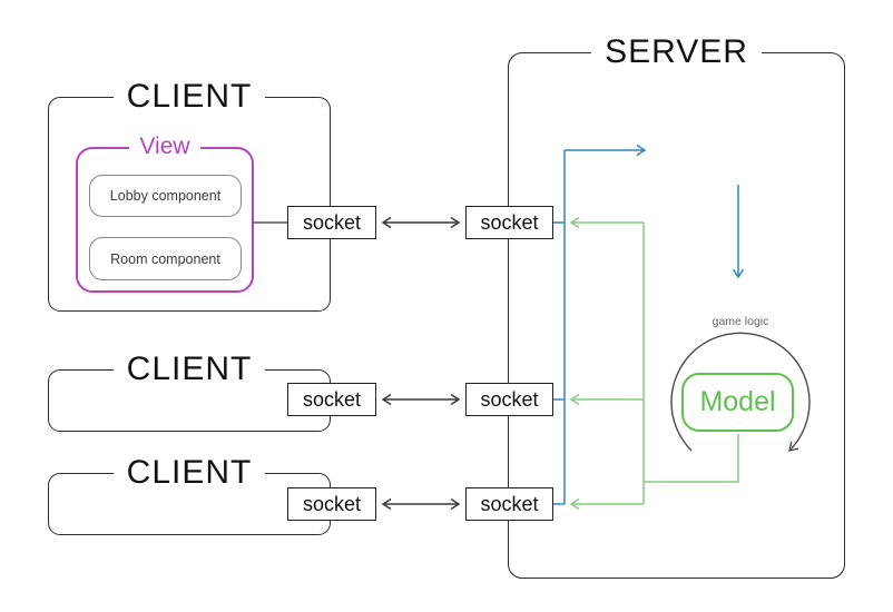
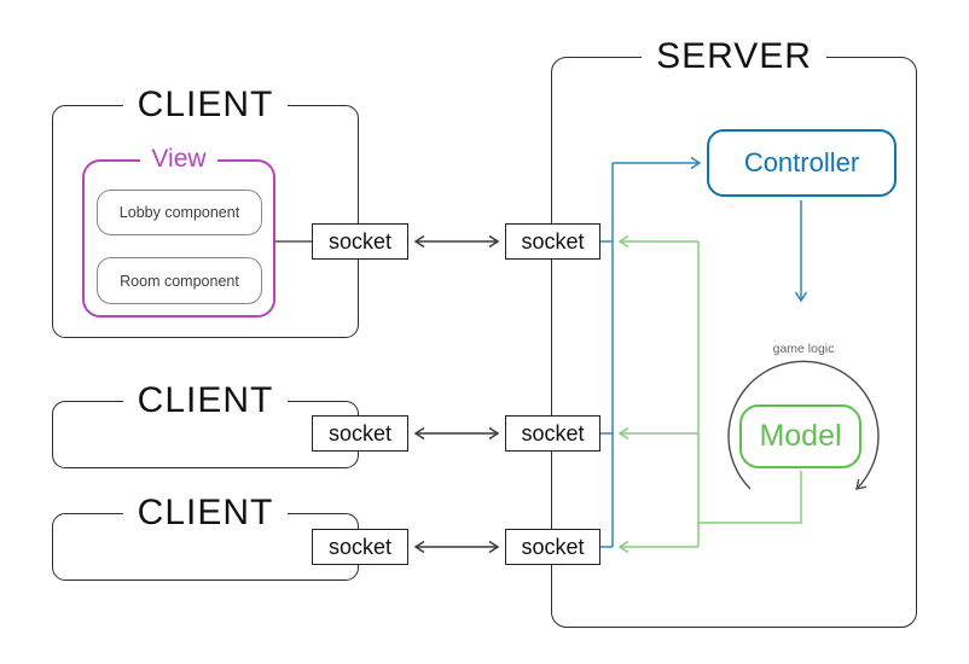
  CLIENT
  View
  Lobby component
  Room component
  CLIENT
  CLIENT
  SERVER
+ Controller
  game logic
  Model
  socket
  socket
  socket
  socket
  socket
  socket
